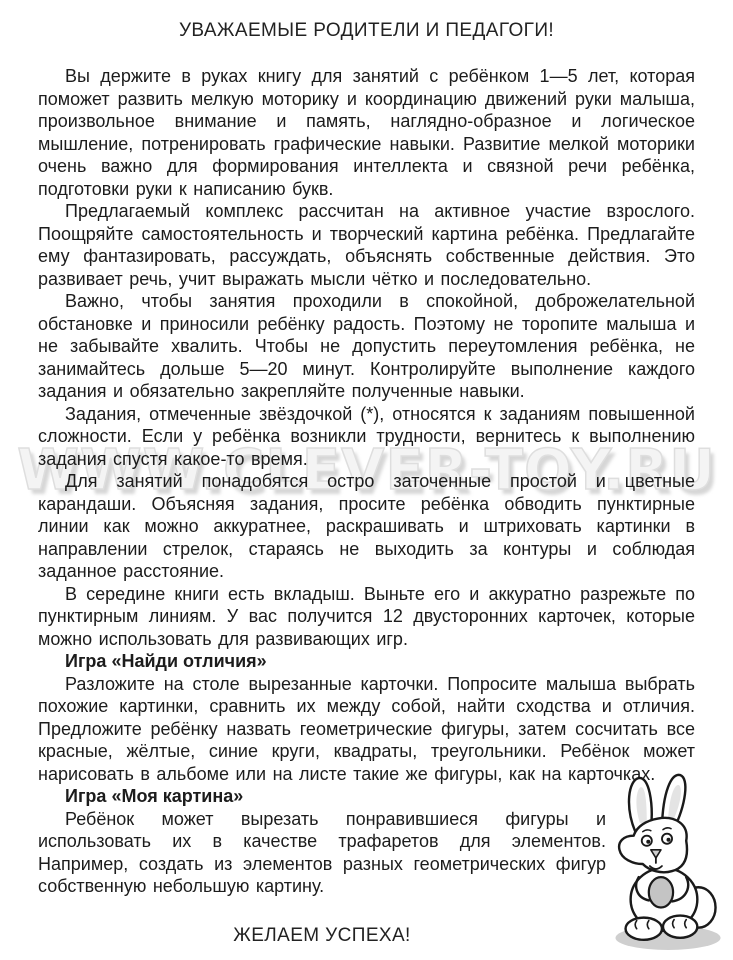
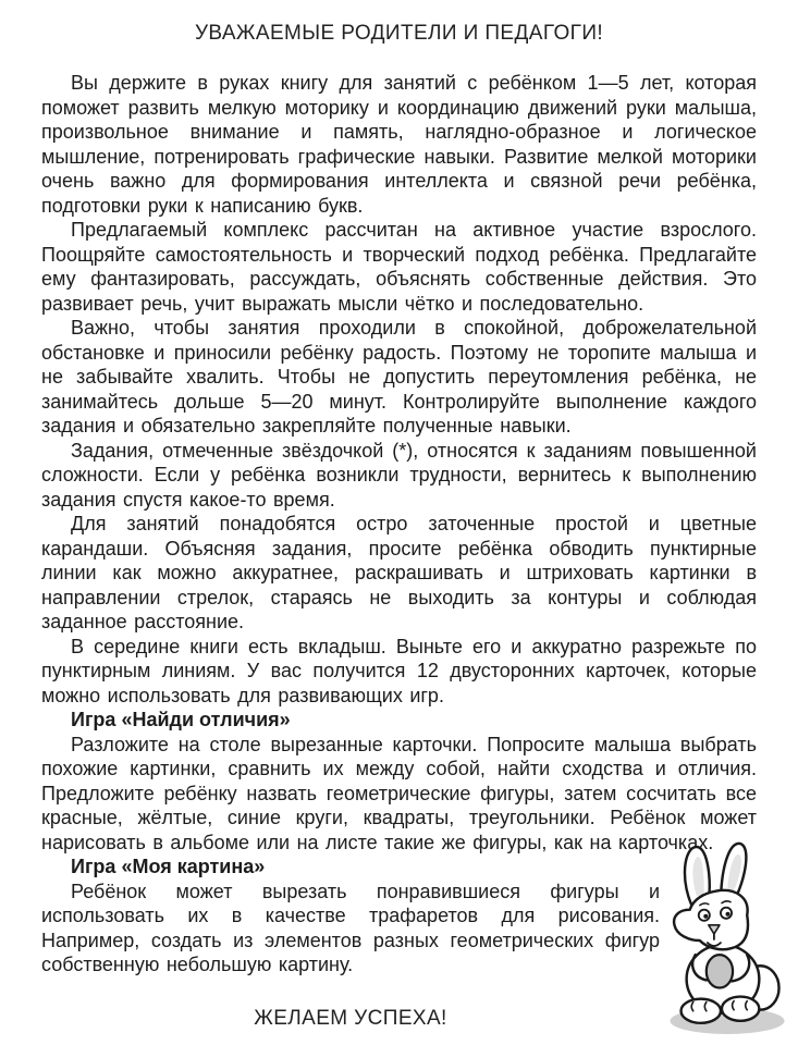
- WWW.CLEVER-TOY.RU
  УВАЖАЕМЫЕ РОДИТЕЛИ И ПЕДАГОГИ!
  Вы держите в руках книгу для занятий с ребёнком 1—5 лет, которая поможет развить мелкую моторику и координацию движений руки малыша, произвольное внимание и память, наглядно-образное и логическое мышление, потренировать графические навыки. Развитие мелкой моторики очень важно для формирования интеллекта и связной речи ребёнка, подготовки руки к написанию букв.
- Предлагаемый комплекс рассчитан на активное участие взрослого. Поощряйте самостоятельность и творческий картина ребёнка. Предлагайте ему фантазировать, рассуждать, объяснять собственные действия. Это развивает речь, учит выражать мысли чётко и последовательно.
+ Предлагаемый комплекс рассчитан на активное участие взрослого. Поощряйте самостоятельность и творческий подход ребёнка. Предлагайте ему фантазировать, рассуждать, объяснять собственные действия. Это развивает речь, учит выражать мысли чётко и последовательно.
  Важно, чтобы занятия проходили в спокойной, доброжелательной обстановке и приносили ребёнку радость. Поэтому не торопите малыша и не забывайте хвалить. Чтобы не допустить переутомления ребёнка, не занимайтесь дольше 5—20 минут. Контролируйте выполнение каждого задания и обязательно закрепляйте полученные навыки.
  Задания, отмеченные звёздочкой (*), относятся к заданиям повышенной сложности. Если у ребёнка возникли трудности, вернитесь к выполнению задания спустя какое-то время.
  Для занятий понадобятся остро заточенные простой и цветные карандаши. Объясняя задания, просите ребёнка обводить пунктирные линии как можно аккуратнее, раскрашивать и штриховать картинки в направлении стрелок, стараясь не выходить за контуры и соблюдая заданное расстояние.
  В середине книги есть вкладыш. Выньте его и аккуратно разрежьте по пунктирным линиям. У вас получится 12 двусторонних карточек, которые можно использовать для развивающих игр.
  Игра «Найди отличия»
  Разложите на столе вырезанные карточки. Попросите малыша выбрать похожие картинки, сравнить их между собой, найти сходства и отличия. Предложите ребёнку назвать геометрические фигуры, затем сосчитать все красные, жёлтые, синие круги, квадраты, треугольники. Ребёнок может нарисовать в альбоме или на листе такие же фигуры, как на карточках.
  Игра «Моя картина»
- Ребёнок может вырезать понравившиеся фигуры и использовать их в качестве трафаретов для элементов. Например, создать из элементов разных геометрических фигур собственную небольшую картину.
+ Ребёнок может вырезать понравившиеся фигуры и использовать их в качестве трафаретов для рисования. Например, создать из элементов разных геометрических фигур собственную небольшую картину.
  ЖЕЛАЕМ УСПЕХА!
